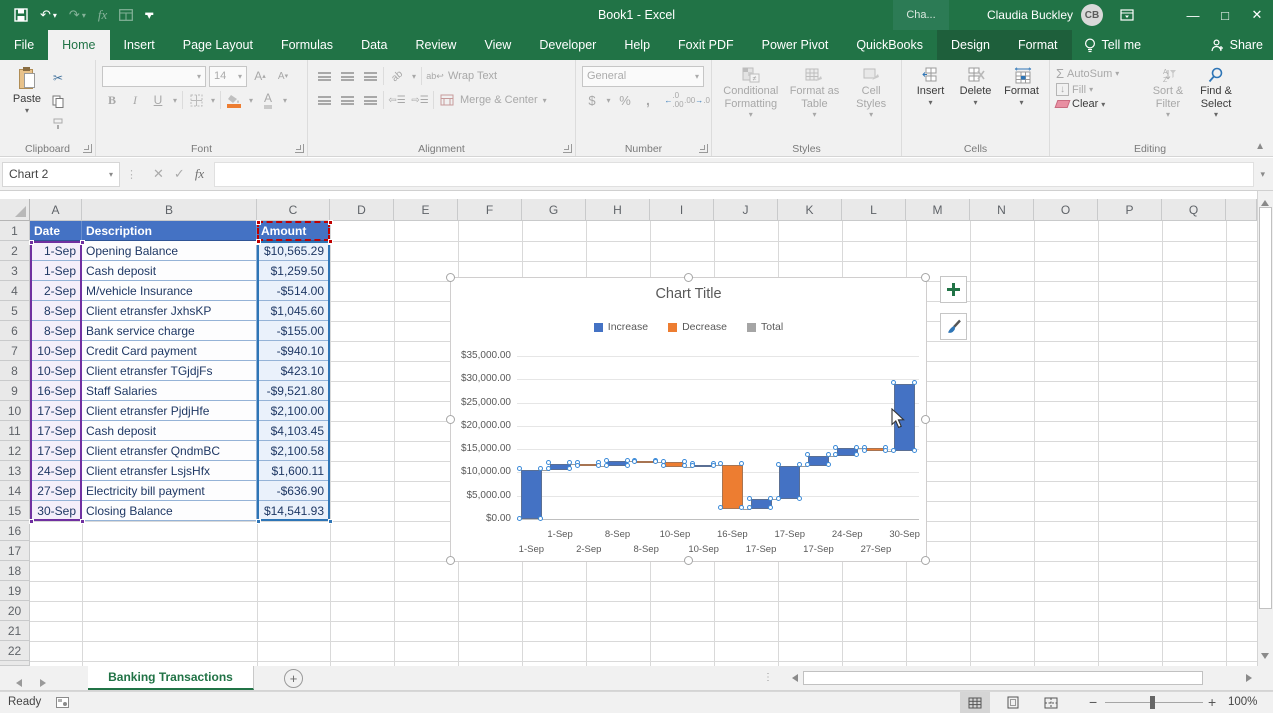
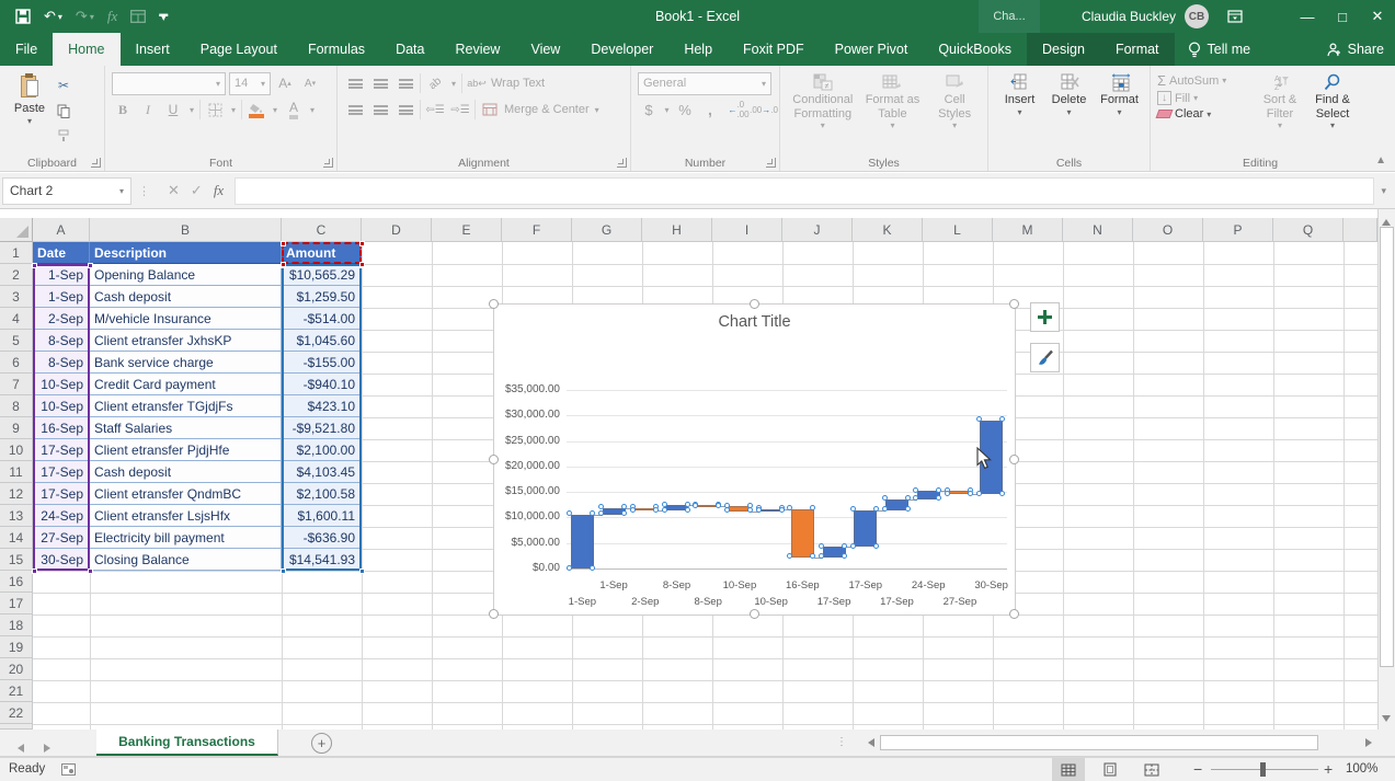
  ↶
  ▾
  ↷
  ▾
  fx
  ▬
  ▾
  Book1 - Excel
  Cha...
  Claudia Buckley
  CB
  —
  □
  ✕
  File
  Home
  Insert
  Page Layout
  Formulas
  Data
  Review
  View
  Developer
  Help
  Foxit PDF
  Power Pivot
  QuickBooks
  Design
  Format
  Tell me
  Share
  Paste
  ▾
  ✂
  Clipboard
  ▾
  14
  ▾
  A
  A
  B
  I
  U
  ▾
  ▾
  ▾
  A
  ▾
  Font
  ▾
  ab↩
  Wrap Text
  ⇦☰
  ⇨☰
  Merge & Center
  ▾
  Alignment
  General
  ▾
  $
  ▾
  %
  ,
  ←
  .0
  .00
  .00
  →
  .0
  Number
  Conditional Formatting
  ▾
  Format as Table
  ▾
  Cell Styles
  ▾
  Styles
  Insert
  ▾
  Delete
  ▾
  Format
  ▾
  Cells
  Σ
  AutoSum
  ▾
  ↓
  Fill
  ▾
  Clear
  ▾
  Sort & Filter
  ▾
  Find & Select
  ▾
  Editing
  ▲
  Chart 2
  ▾
  ⋮
  ✕
  ✓
  fx
  ▾
  A
  B
  C
  D
  E
  F
  G
  H
  I
  J
  K
  L
  M
  N
  O
  P
  Q
  1
  2
  3
  4
  5
  6
  7
  8
  9
  10
  11
  12
  13
  14
  15
  16
  17
  18
  19
  20
  21
  22
  Date
  Description
  Amount
  1-Sep
  Opening Balance
  $10,565.29
  1-Sep
  Cash deposit
  $1,259.50
  2-Sep
  M/vehicle Insurance
  -$514.00
  8-Sep
  Client etransfer JxhsKP
  $1,045.60
  8-Sep
  Bank service charge
  -$155.00
  10-Sep
  Credit Card payment
  -$940.10
  10-Sep
  Client etransfer TGjdjFs
  $423.10
  16-Sep
  Staff Salaries
  -$9,521.80
  17-Sep
  Client etransfer PjdjHfe
  $2,100.00
  17-Sep
  Cash deposit
  $4,103.45
  17-Sep
  Client etransfer QndmBC
  $2,100.58
  24-Sep
  Client etransfer LsjsHfx
  $1,600.11
  27-Sep
  Electricity bill payment
  -$636.90
  30-Sep
  Closing Balance
  $14,541.93
  Chart Title
- Increase
- Decrease
- Total
  $0.00
  $5,000.00
  $10,000.00
  $15,000.00
  $20,000.00
  $25,000.00
  $30,000.00
  $35,000.00
  1-Sep
  1-Sep
  2-Sep
  8-Sep
  8-Sep
  10-Sep
  10-Sep
  16-Sep
  17-Sep
  17-Sep
  17-Sep
  24-Sep
  27-Sep
  30-Sep
  Banking Transactions
  +
  ⋮
  Ready
  −
  +
  100%
